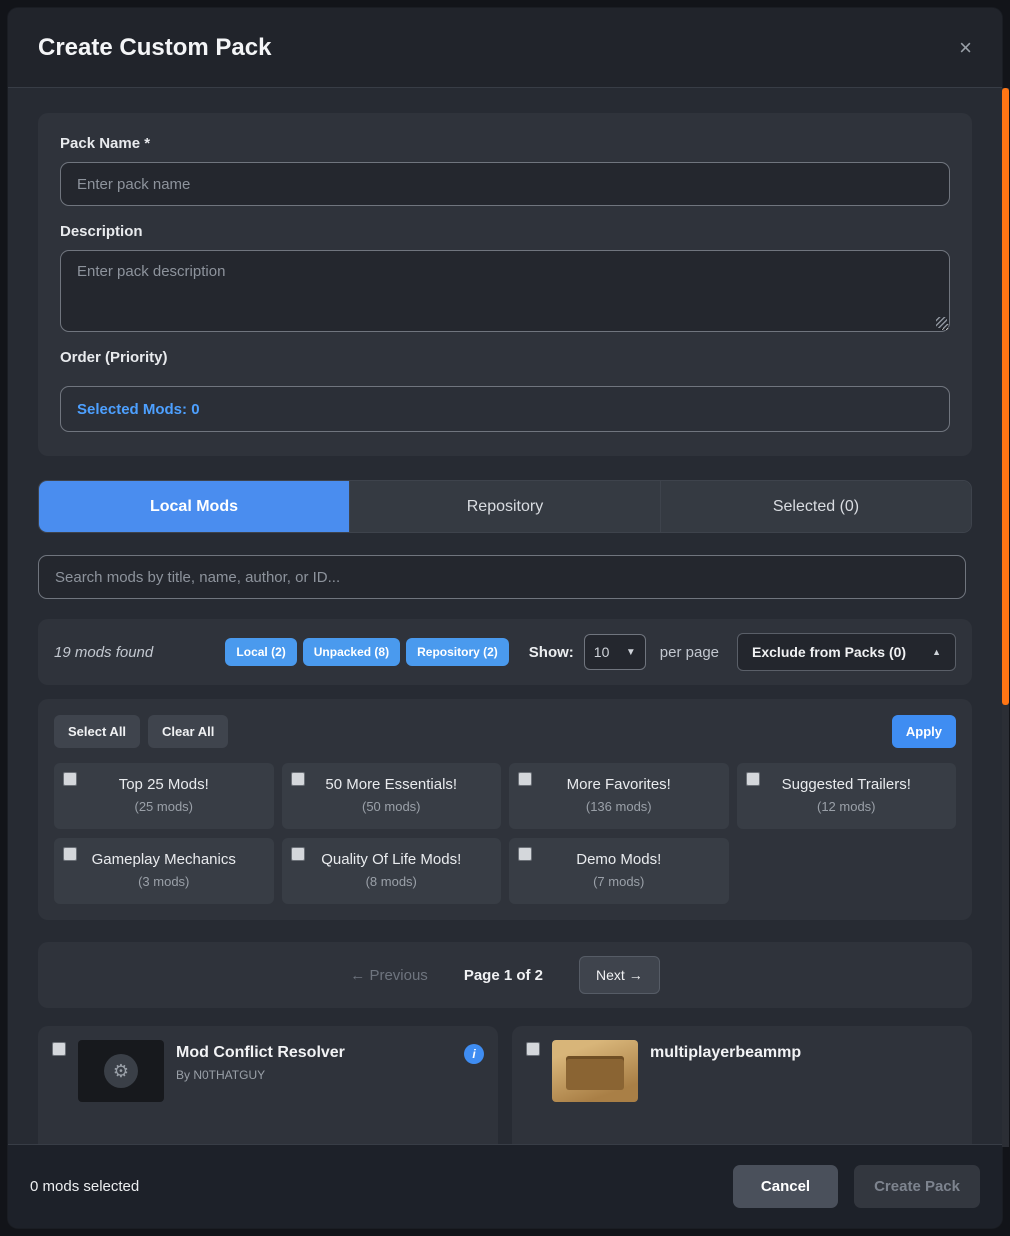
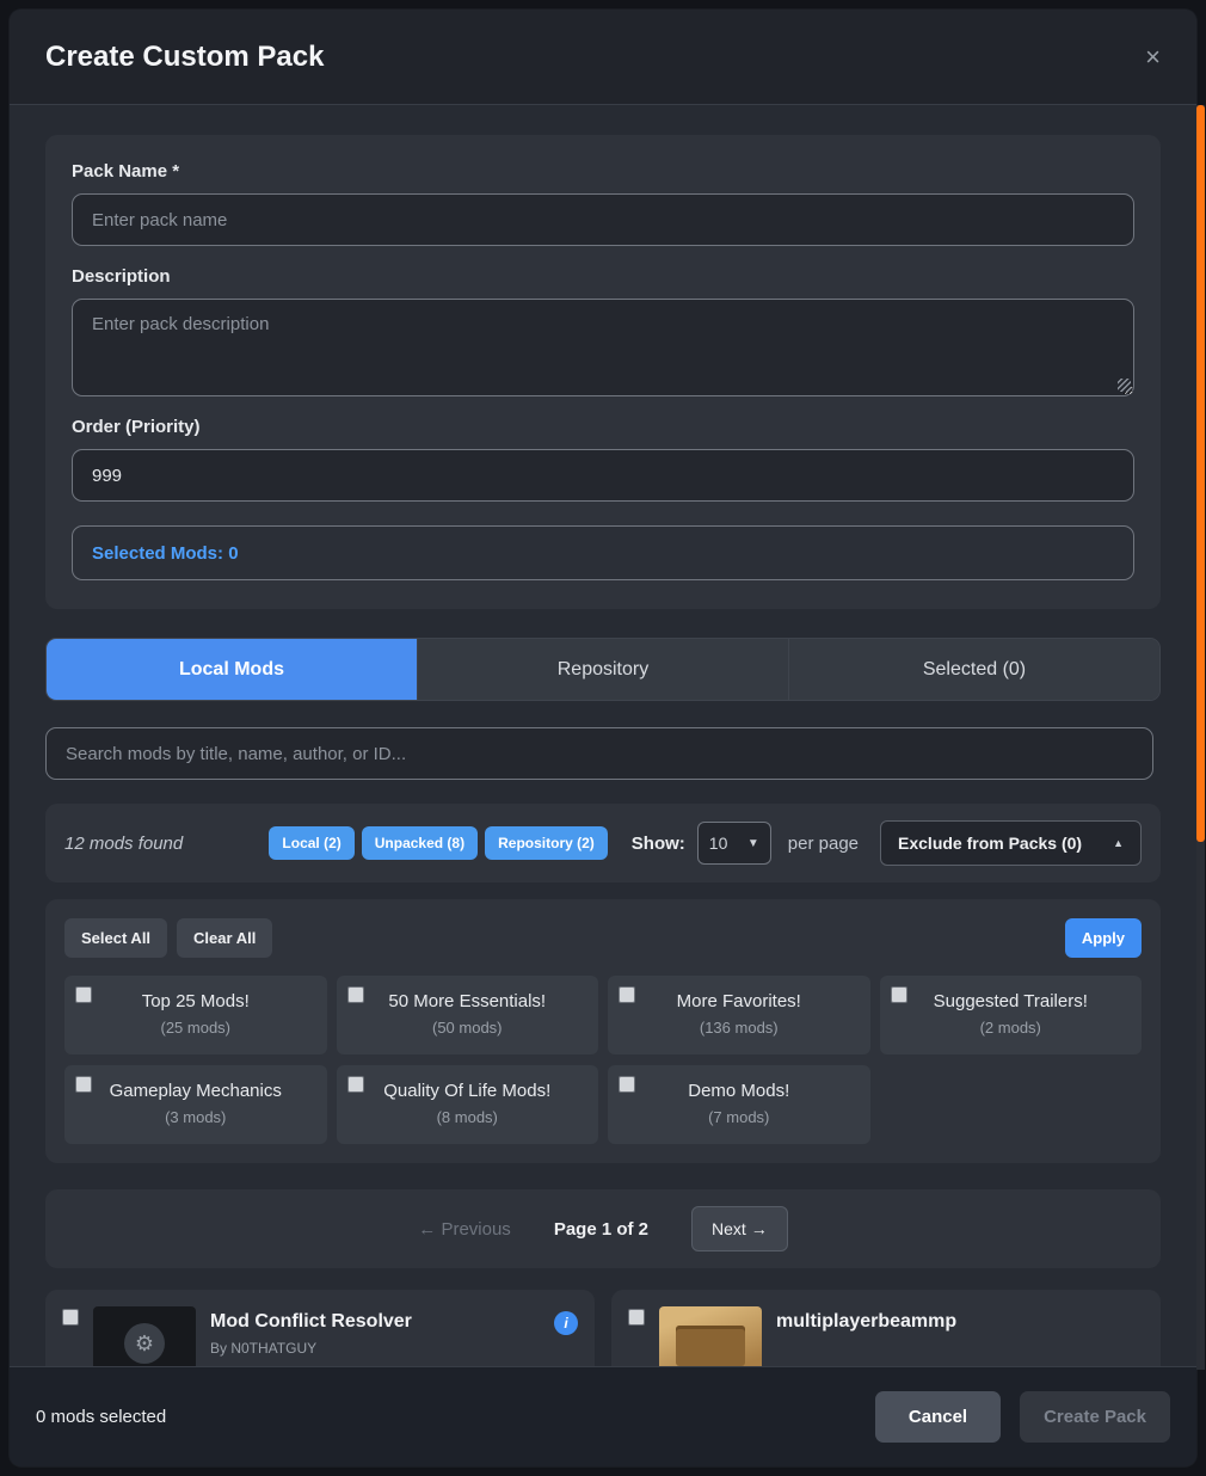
  Create Custom Pack
  ×
  Pack Name *
  Enter pack name
  Description
  Enter pack description
  Order (Priority)
+ 999
  Selected Mods: 0
  Local Mods
  Repository
  Selected (0)
  Search mods by title, name, author, or ID...
- 19 mods found
+ 12 mods found
  Local (2)
  Unpacked (8)
  Repository (2)
  Show:
  10
  ▼
  per page
  Exclude from Packs (0)
  ▲
  Select All
  Clear All
  Apply
  Top 25 Mods!
  (25 mods)
  50 More Essentials!
  (50 mods)
  More Favorites!
  (136 mods)
  Suggested Trailers!
- (12 mods)
+ (2 mods)
  Gameplay Mechanics
  (3 mods)
  Quality Of Life Mods!
  (8 mods)
  Demo Mods!
  (7 mods)
  ← Previous
  Page 1 of 2
  Next →
  ⚙
  Mod Conflict Resolver
  By N0THATGUY
  i
  multiplayerbeammp
  0 mods selected
  Cancel
  Create Pack
